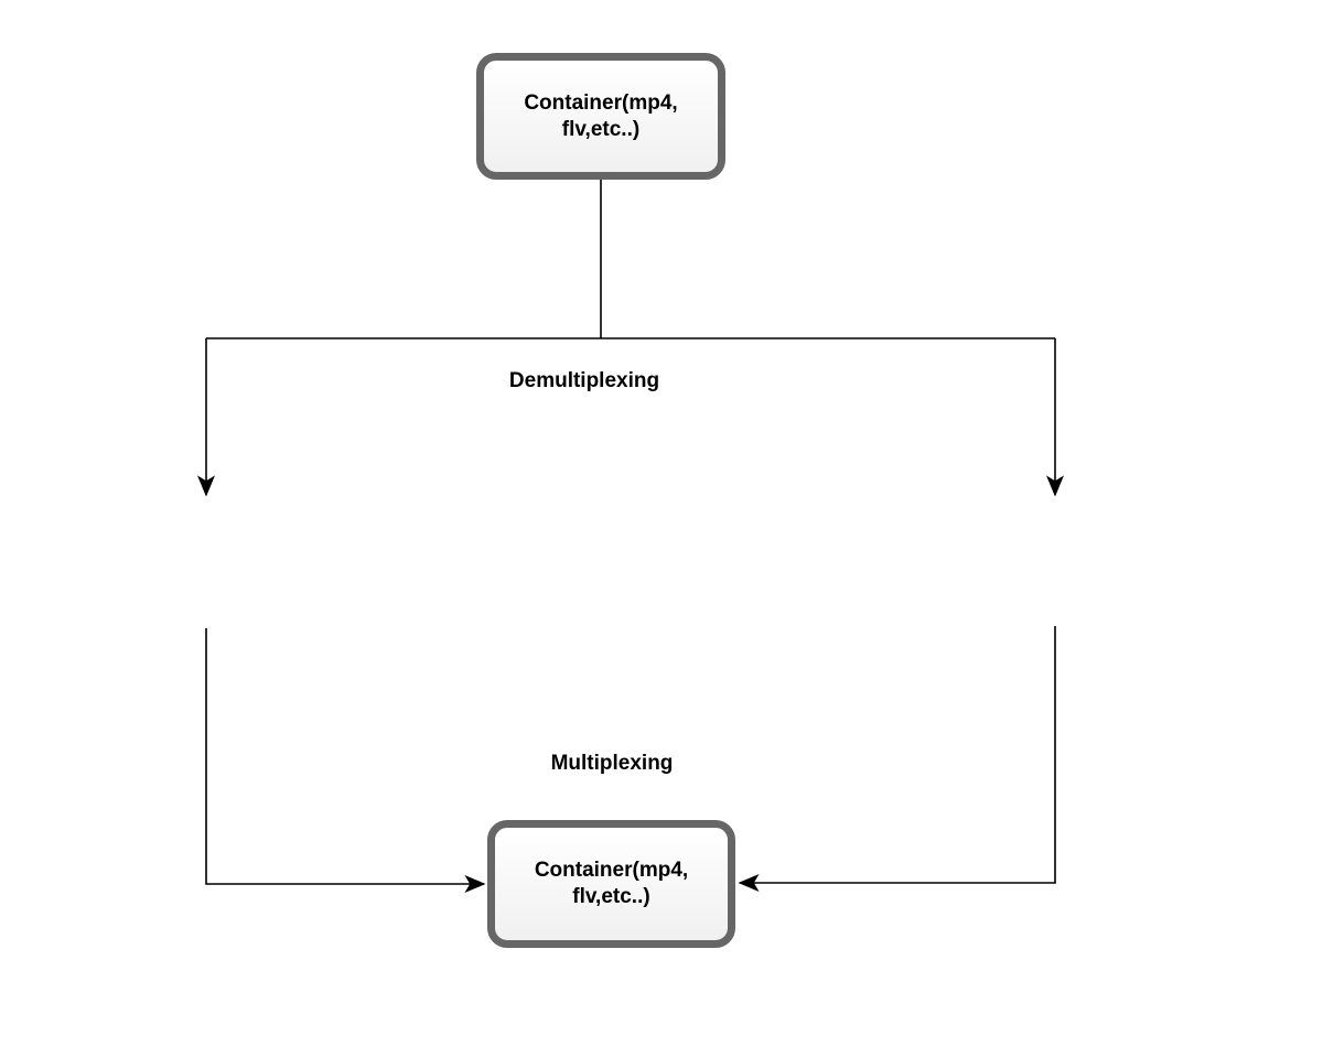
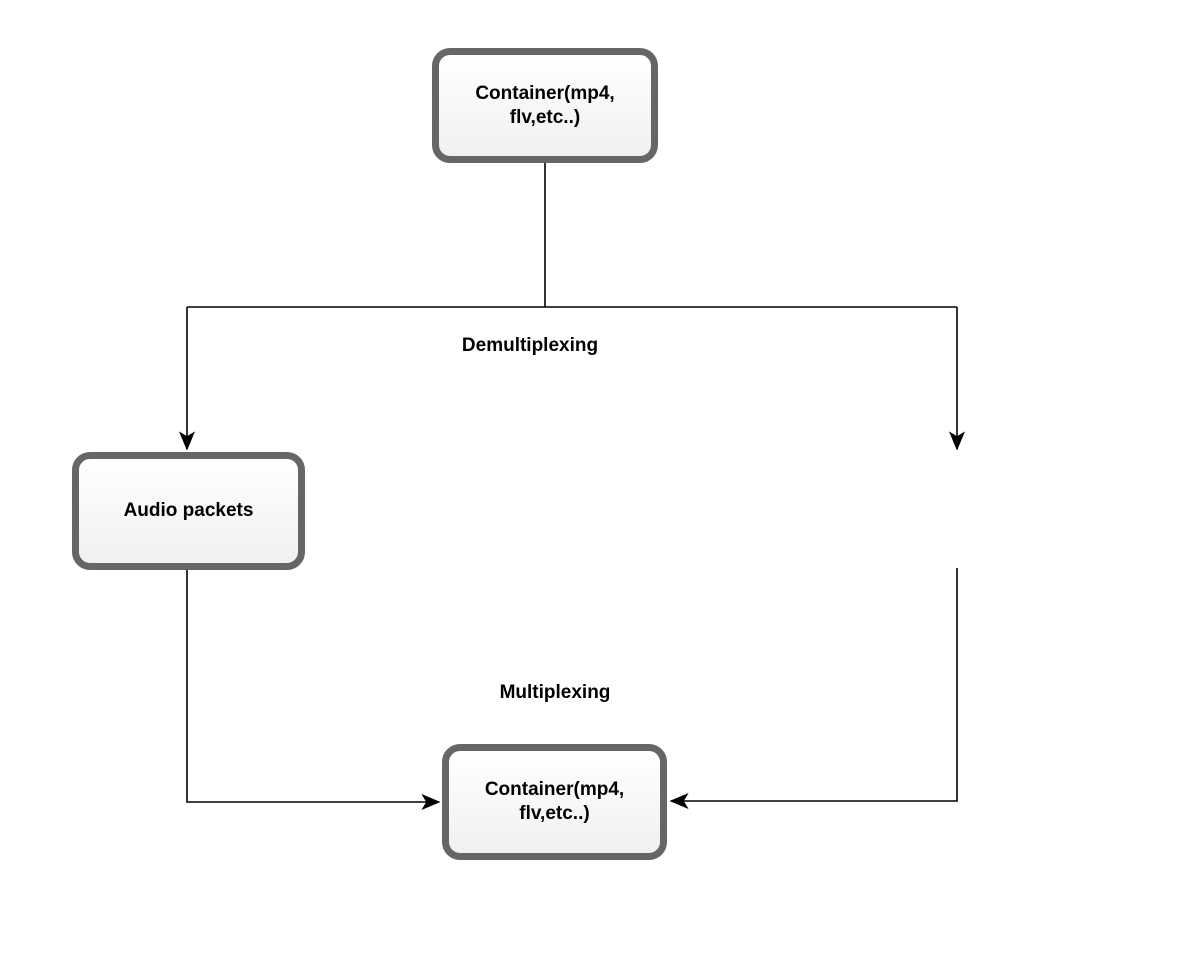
  Container(mp4, flv,etc..)
+ Audio packets
  Container(mp4, flv,etc..)
  Demultiplexing
  Multiplexing
